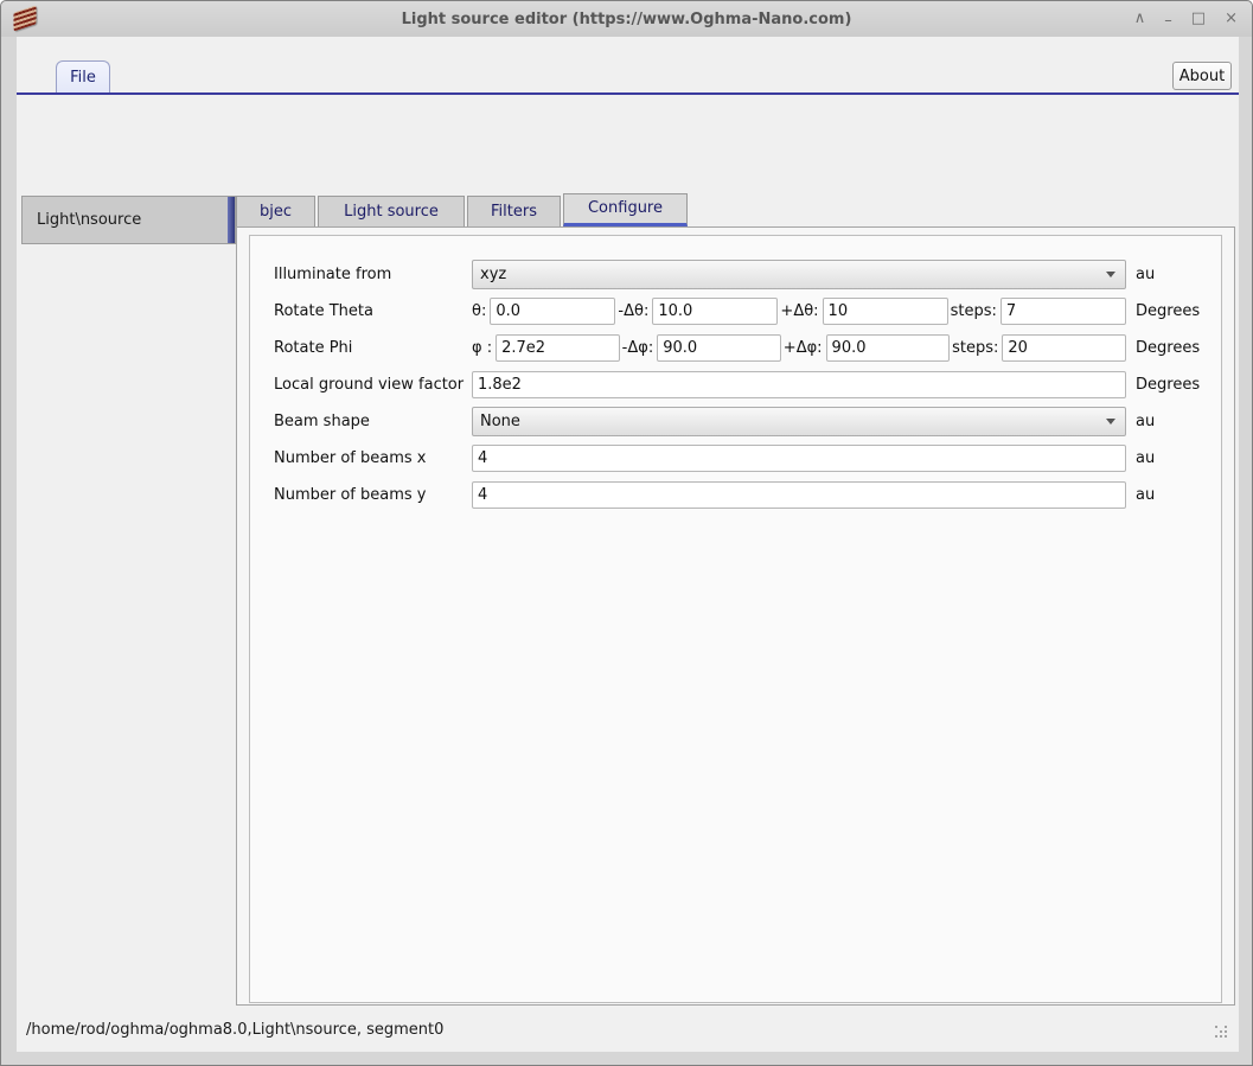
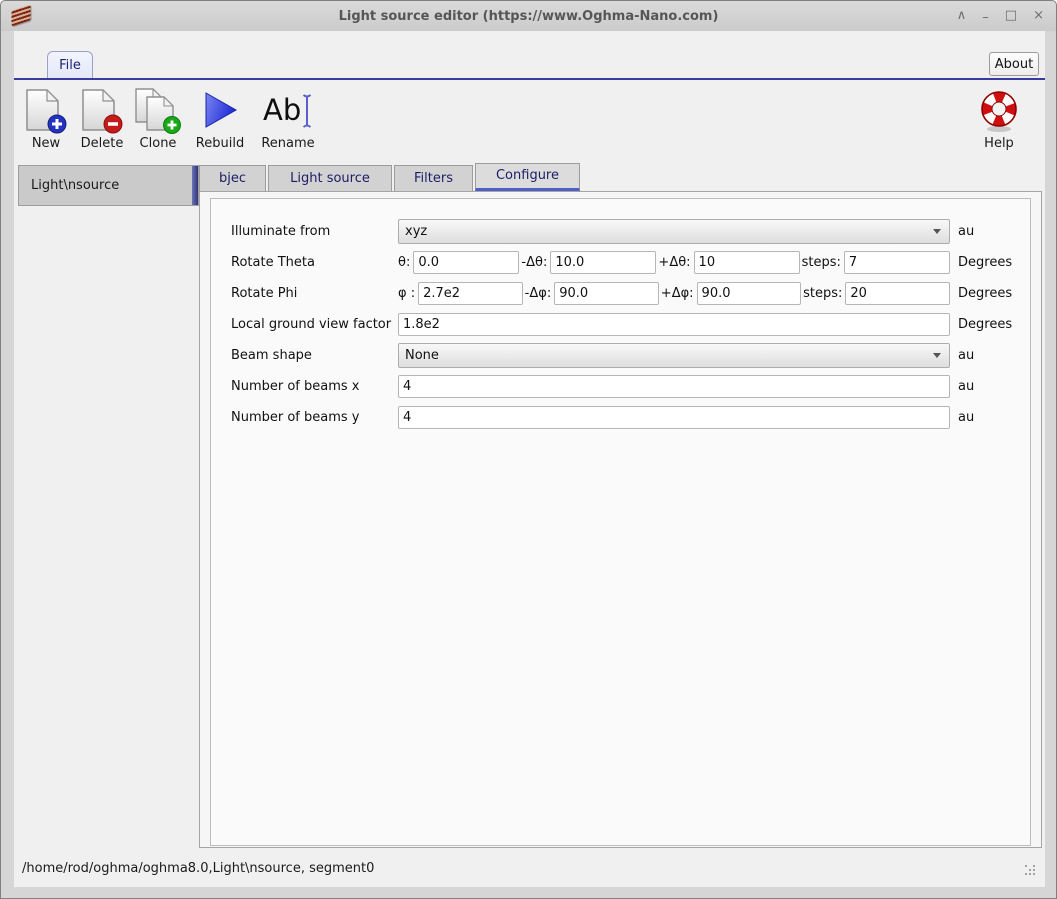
  Light source editor (https://www.Oghma-Nano.com)
  ∧
  –
  □
  ×
  File
  About
+ New
+ Delete
+ Clone
+ Rebuild
+ Ab
+ Rename
+ Help
  Light\nsource
  bjec
  Light source
  Filters
  Configure
  Illuminate from
  xyz
  au
  Rotate Theta
  θ:
  0.0
  -Δθ:
  10.0
  +Δθ:
  10
  steps:
  7
  Degrees
  Rotate Phi
  φ :
  2.7e2
  -Δφ:
  90.0
  +Δφ:
  90.0
  steps:
  20
  Degrees
  Local ground view factor
  1.8e2
  Degrees
  Beam shape
  None
  au
  Number of beams x
  4
  au
  Number of beams y
  4
  au
  /home/rod/oghma/oghma8.0,Light\nsource, segment0
